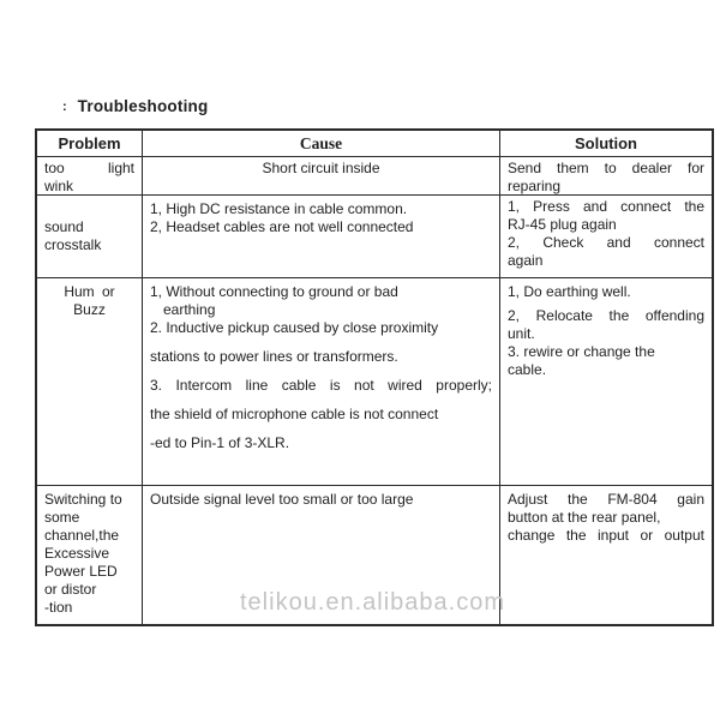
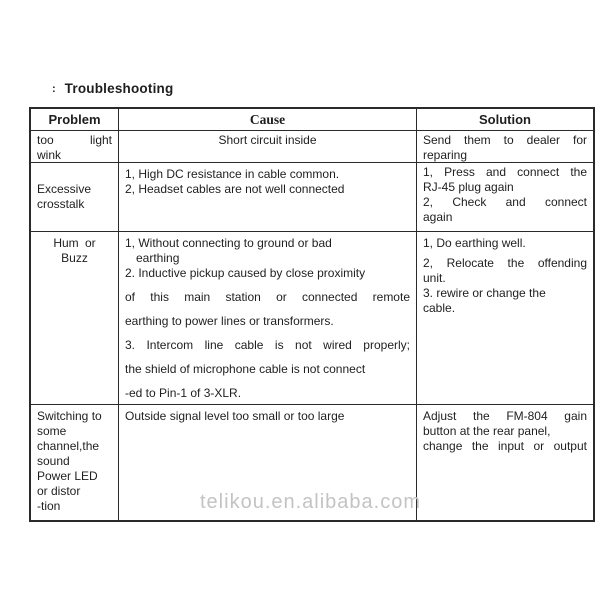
  :
  Troubleshooting
  Problem
  Cause
  Solution
  too light
  wink
  Short circuit inside
  Send them to dealer for
  reparing
- sound
+ Excessive
  crosstalk
  1, High DC resistance in cable common.
  2, Headset cables are not well connected
  1, Press and connect the
  RJ-45 plug again
  2, Check and connect
  again
  Hum or
  Buzz
  1, Without connecting to ground or bad
  earthing
  2. Inductive pickup caused by close proximity
+ of this main station or connected remote
- stations to power lines or transformers.
+ earthing to power lines or transformers.
  3. Intercom line cable is not wired properly;
  the shield of microphone cable is not connect
  -ed to Pin-1 of 3-XLR.
  1, Do earthing well.
  2, Relocate the offending
  unit.
  3. rewire or change the
  cable.
  Switching to
  some
  channel,the
- Excessive
+ sound
  Power LED
  or distor
  -tion
  Outside signal level too small or too large
  Adjust the FM-804 gain
  button at the rear panel,
  change the input or output
  telikou.en.alibaba.com
